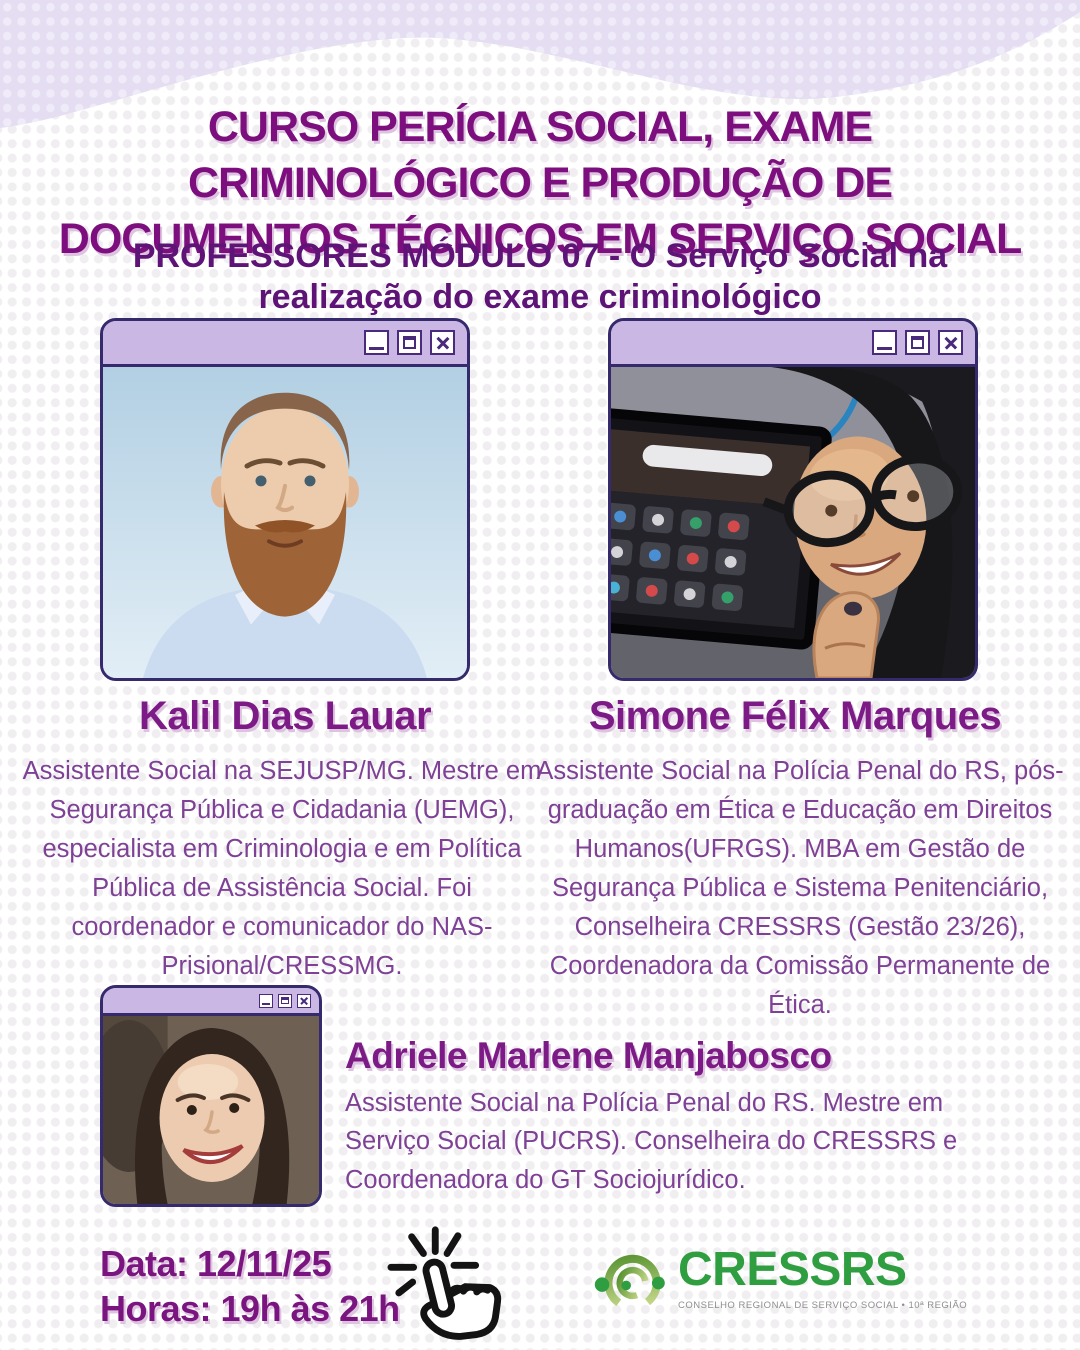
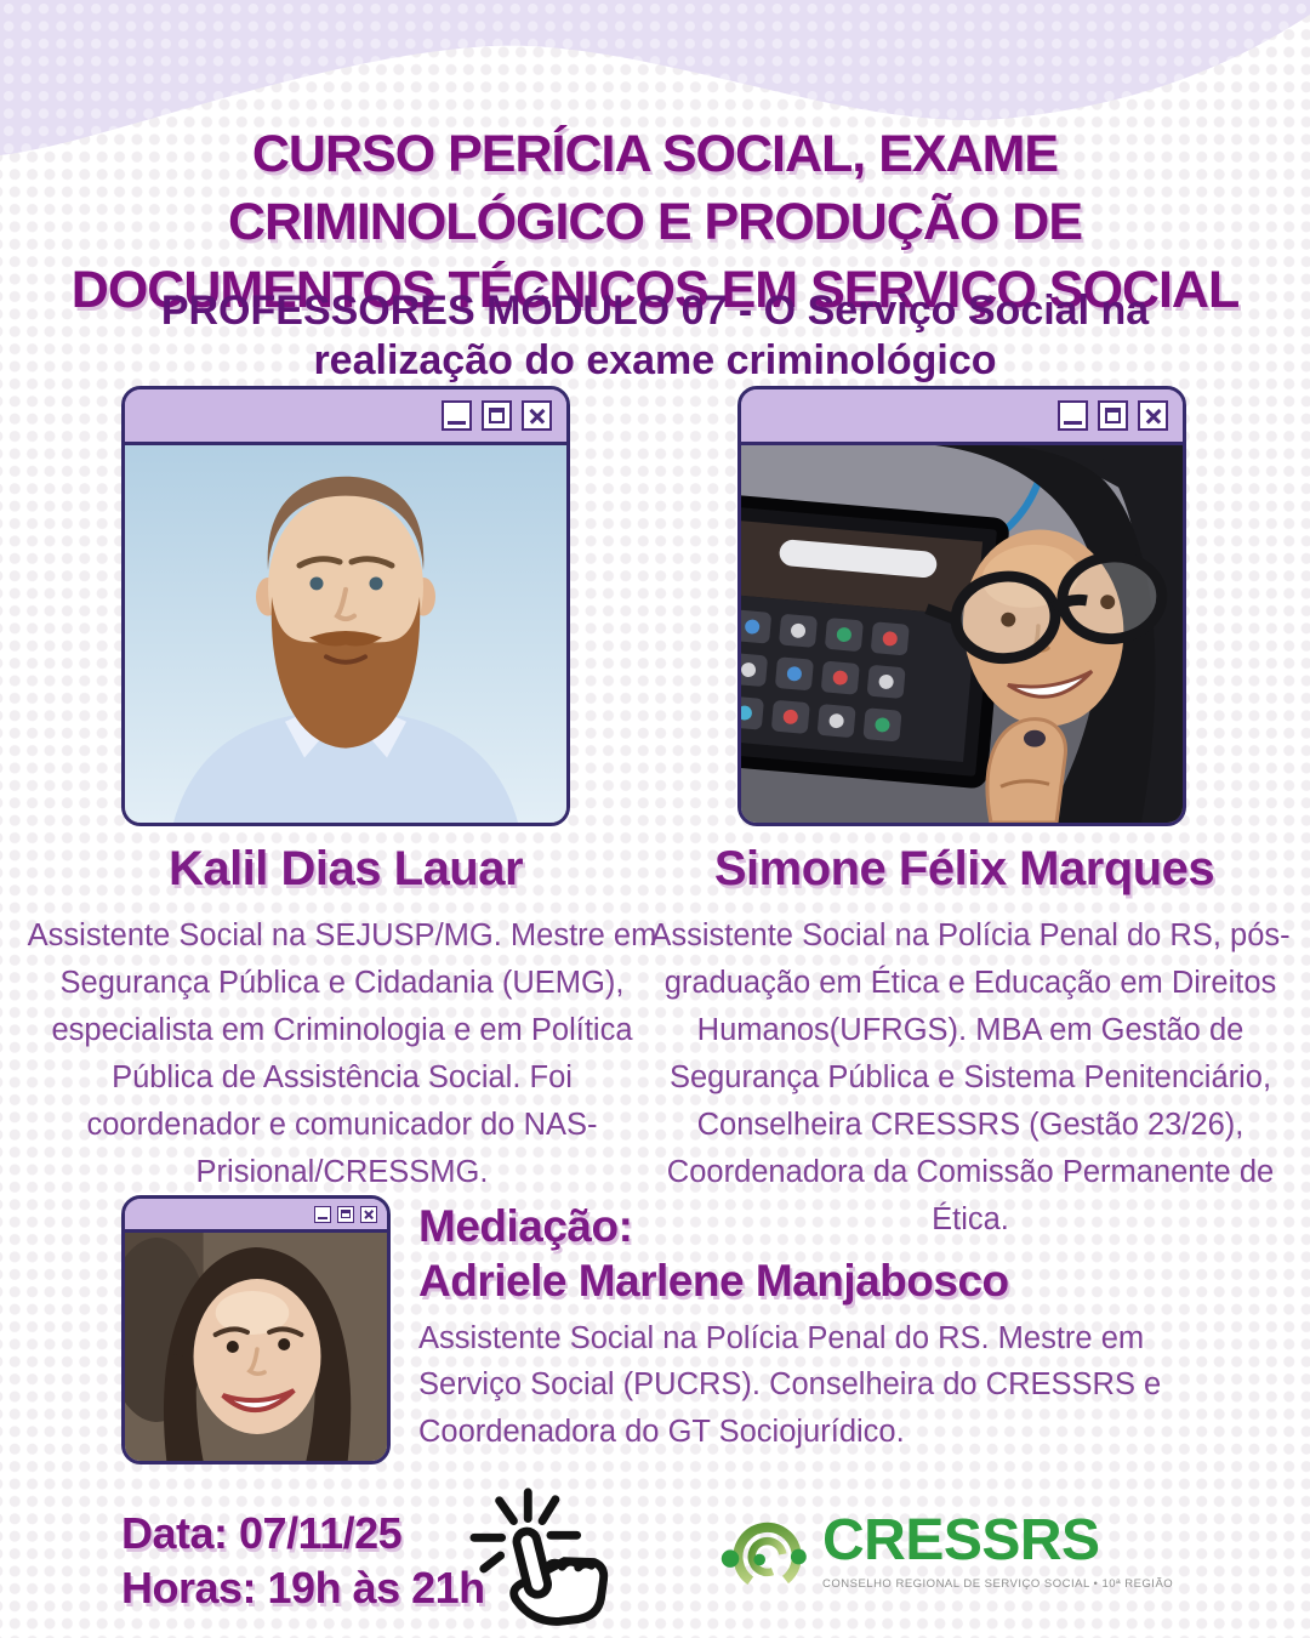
  CURSO PERÍCIA SOCIAL, EXAME
  CRIMINOLÓGICO E PRODUÇÃO DE
  DOCUMENTOS TÉCNICOS EM SERVIÇO SOCIAL
  PROFESSORES MÓDULO 07 - O Serviço Social na
  realização do exame criminológico
  Kalil Dias Lauar
  Simone Félix Marques
  Assistente Social na SEJUSP/MG. Mestre em Segurança Pública e Cidadania (UEMG), especialista em Criminologia e em Política Pública de Assistência Social. Foi coordenador e comunicador do NAS-Prisional/CRESSMG.
  Assistente Social na Polícia Penal do RS, pós-graduação em Ética e Educação em Direitos Humanos(UFRGS). MBA em Gestão de Segurança Pública e Sistema Penitenciário, Conselheira CRESSRS (Gestão 23/26), Coordenadora da Comissão Permanente de Ética.
+ Mediação:
  Adriele Marlene Manjabosco
  Assistente Social na Polícia Penal do RS. Mestre em Serviço Social (PUCRS). Conselheira do CRESSRS e Coordenadora do GT Sociojurídico.
- Data: 12/11/25
+ Data: 07/11/25
  Horas: 19h às 21h
  CRESSRS
  CONSELHO REGIONAL DE SERVIÇO SOCIAL • 10ª REGIÃO
